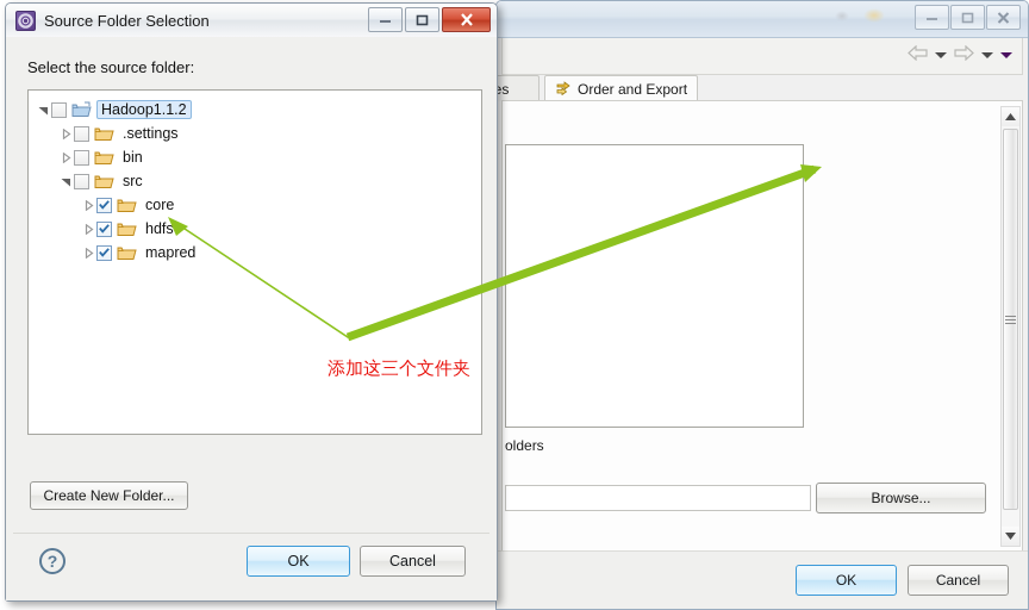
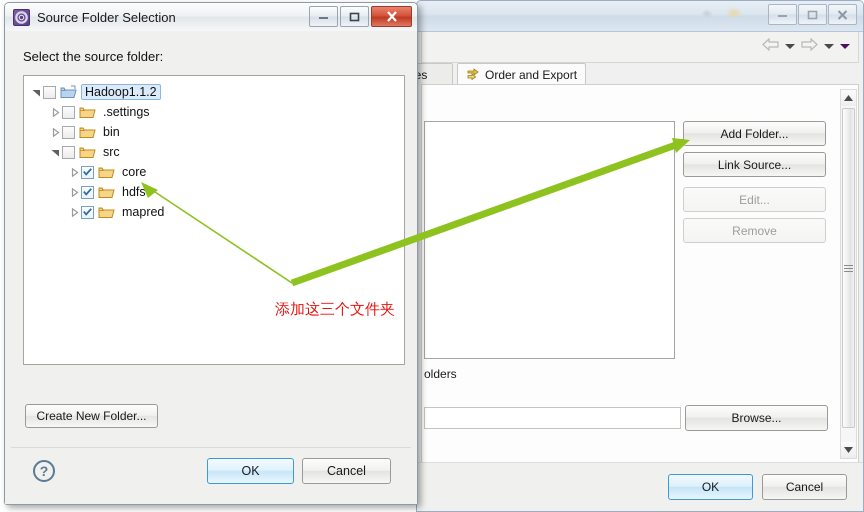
  Order and Export
+ Add Folder...
+ Link Source...
+ Edit...
+ Remove
  olders
  Browse...
  OK
  Cancel
  Source Folder Selection
  Select the source folder:
  Hadoop1.1.2
  .settings
  bin
  src
  core
  hdfs
  mapred
  Create New Folder...
  ?
  OK
  Cancel
  添加这三个文件夹
